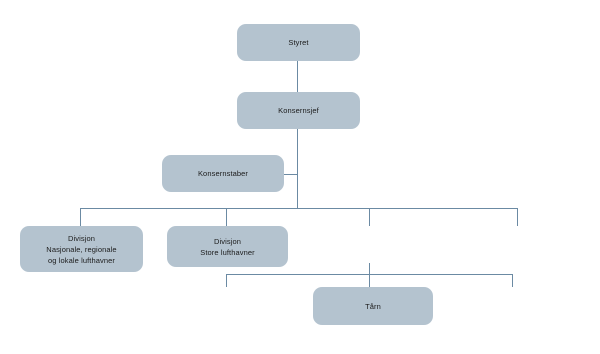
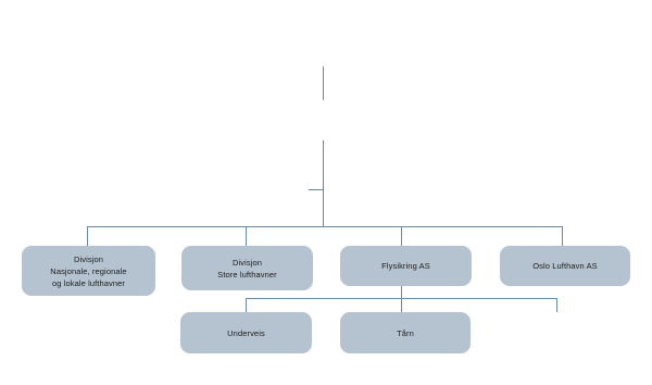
- Styret
- Konsernsjef
- Konsernstaber
  Divisjon
  Nasjonale, regionale
  og lokale lufthavner
  Divisjon
  Store lufthavner
+ Flysikring AS
+ Oslo Lufthavn AS
+ Underveis
  Tårn
